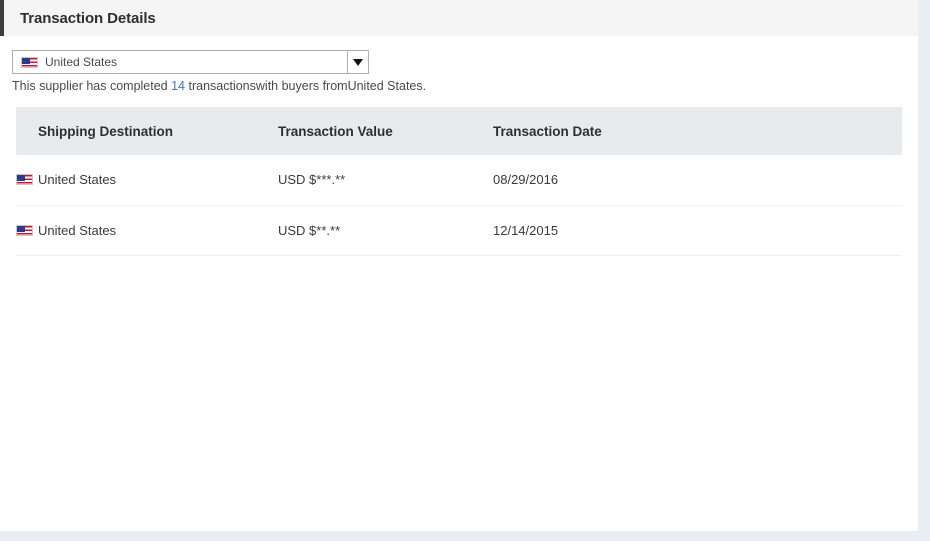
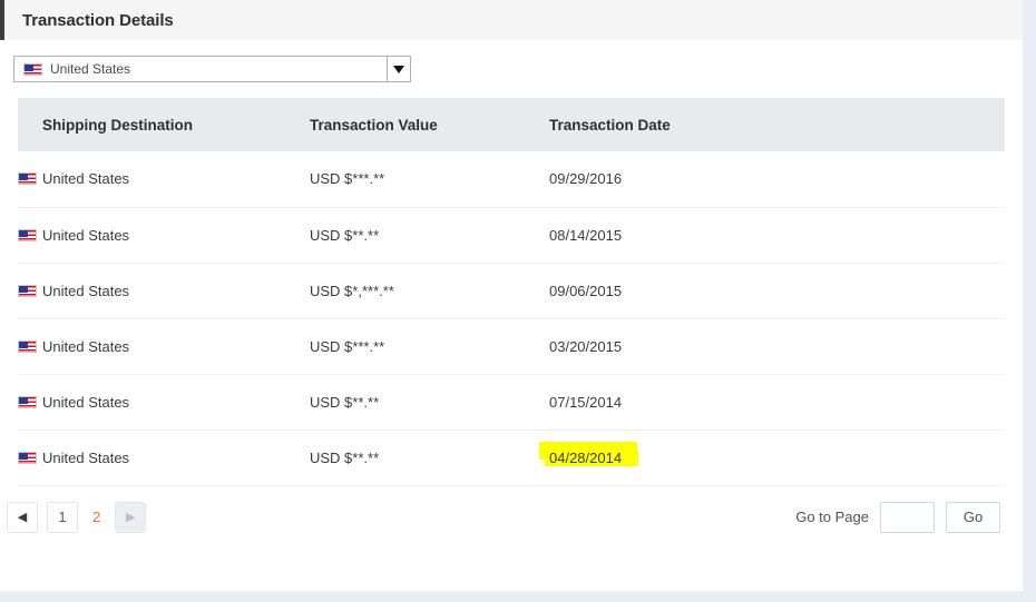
  Transaction Details
  United States
- This supplier has completed 14 transactionswith buyers fromUnited States.
  Shipping Destination	Transaction Value	Transaction Date
- United States	USD $***.**	08/29/2016
+ United States	USD $***.**	09/29/2016
- United States	USD $**.**	12/14/2015
+ United States	USD $**.**	08/14/2015
+ United States	USD $*,***.**	09/06/2015
+ United States	USD $***.**	03/20/2015
+ United States	USD $**.**	07/15/2014
+ United States	USD $**.**	04/28/2014
+ ◀
+ 1
+ 2
+ ▶
+ Go to Page
+ Go
